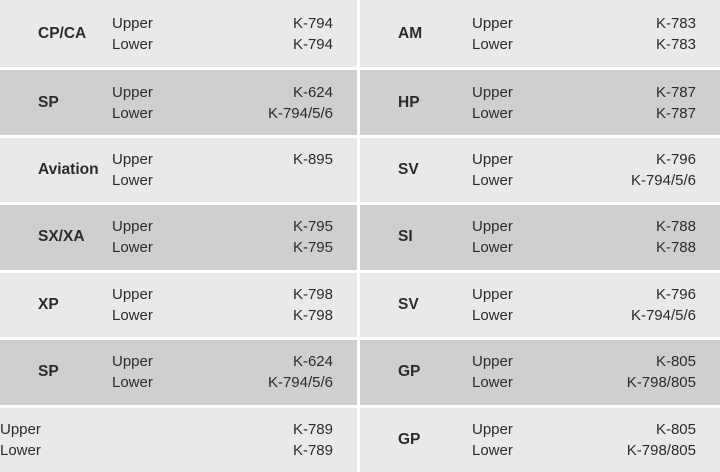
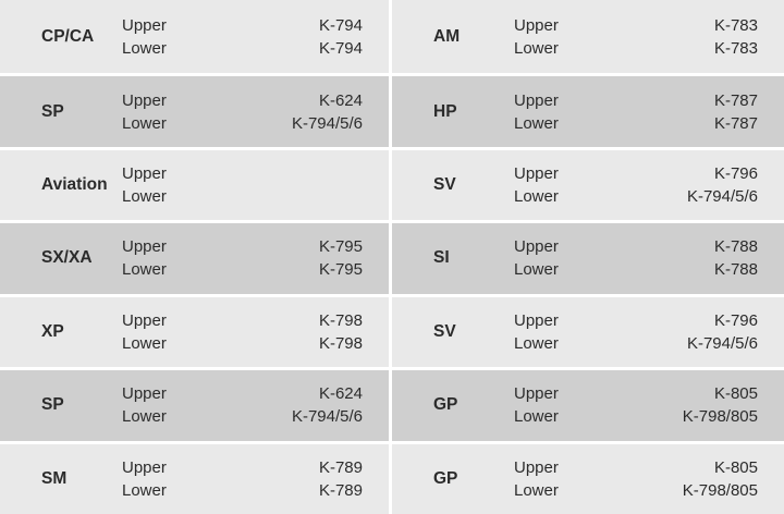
  CP/CA
  Upper
  Lower
  K-794
  K-794
  AM
  Upper
  Lower
  K-783
  K-783
  SP
  Upper
  Lower
  K-624
  K-794/5/6
  HP
  Upper
  Lower
  K-787
  K-787
  Aviation
  Upper
  Lower
- K-895
  SV
  Upper
  Lower
  K-796
  K-794/5/6
  SX/XA
  Upper
  Lower
  K-795
  K-795
  SI
  Upper
  Lower
  K-788
  K-788
  XP
  Upper
  Lower
  K-798
  K-798
  SV
  Upper
  Lower
  K-796
  K-794/5/6
  SP
  Upper
  Lower
  K-624
  K-794/5/6
  GP
  Upper
  Lower
  K-805
  K-798/805
+ SM
  Upper
  Lower
  K-789
  K-789
  GP
  Upper
  Lower
  K-805
  K-798/805
